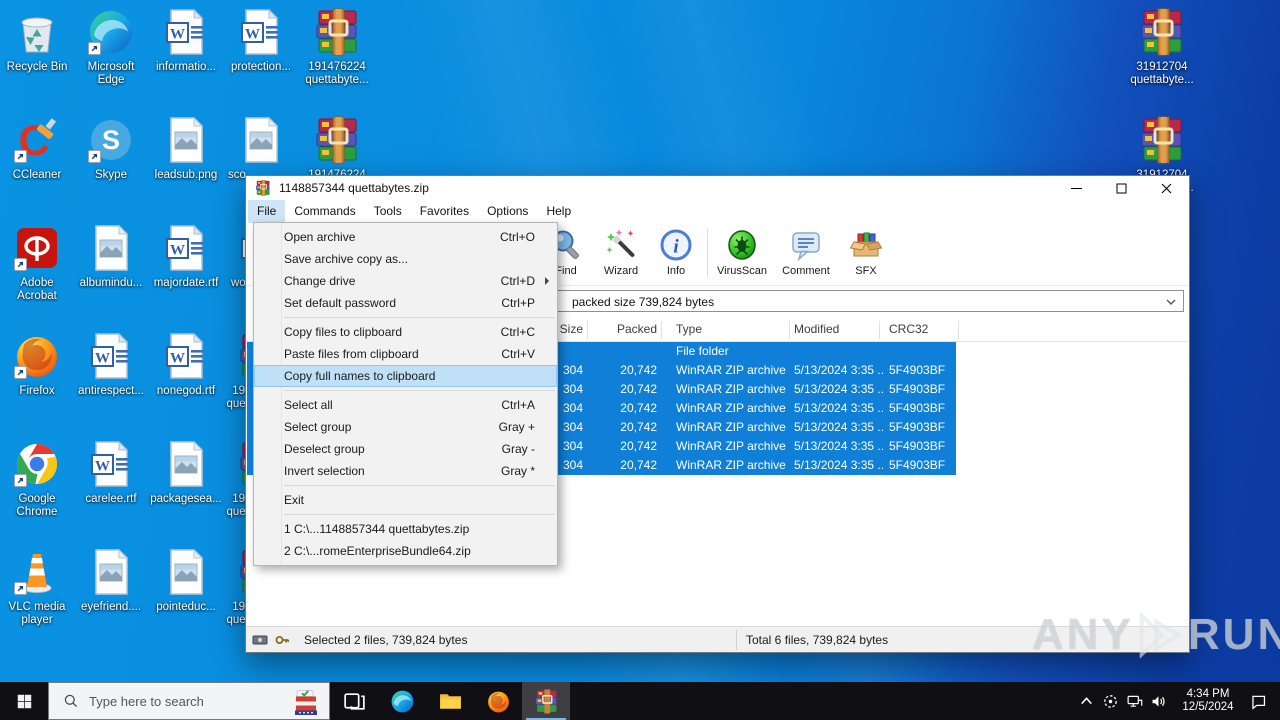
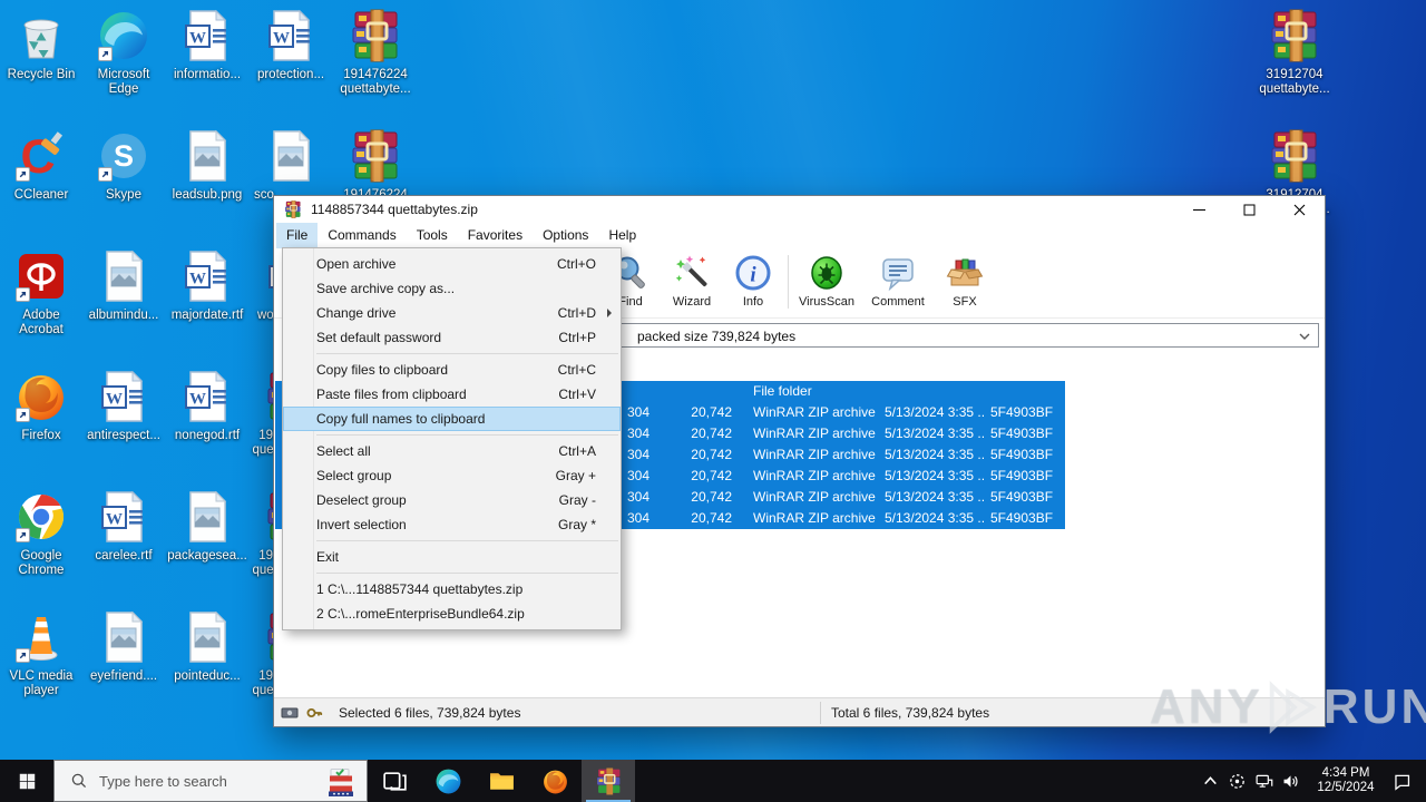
  Recycle Bin
  Microsoft
  Edge
  W
  informatio...
  W
  protection...
  191476224
  quettabyte...
  C
  CCleaner
  S
  Skype
  leadsub.png
  sco
  Adobe
  Acrobat
  albumindu...
  W
  majordate.rtf
  wo
  Firefox
  W
  antirespect...
  W
  nonegod.rtf
  Google
  Chrome
  W
  carelee.rtf
  packagesea...
  VLC media
  player
  eyefriend....
  pointeduc...
  31912704
  quettabyte...
  1148857344 quettabytes.zip
  File
  Commands
  Tools
  Favorites
  Options
  Help
  Find
  Wizard
  i
  Info
  VirusScan
  Comment
  SFX
  packed size 739,824 bytes
- Size
- Packed
- Type
- Modified
- CRC32
  File folder
  304
  20,742
  WinRAR ZIP archive
  5/13/2024 3:35 ..
  5F4903BF
  304
  20,742
  WinRAR ZIP archive
  5/13/2024 3:35 ..
  5F4903BF
  304
  20,742
  WinRAR ZIP archive
  5/13/2024 3:35 ..
  5F4903BF
  304
  20,742
  WinRAR ZIP archive
  5/13/2024 3:35 ..
  5F4903BF
  304
  20,742
  WinRAR ZIP archive
  5/13/2024 3:35 ..
  5F4903BF
  304
  20,742
  WinRAR ZIP archive
  5/13/2024 3:35 ..
  5F4903BF
- Selected 2 files, 739,824 bytes
+ Selected 6 files, 739,824 bytes
  Total 6 files, 739,824 bytes
  Open archive
  Ctrl+O
  Save archive copy as...
  Change drive
  Ctrl+D
  Set default password
  Ctrl+P
  Copy files to clipboard
  Ctrl+C
  Paste files from clipboard
  Ctrl+V
  Copy full names to clipboard
  Select all
  Ctrl+A
  Select group
  Gray +
  Deselect group
  Gray -
  Invert selection
  Gray *
  Exit
  1 C:\...1148857344 quettabytes.zip
  2 C:\...romeEnterpriseBundle64.zip
  ANY
  RUN
  Type here to search
  4:34 PM
  12/5/2024
